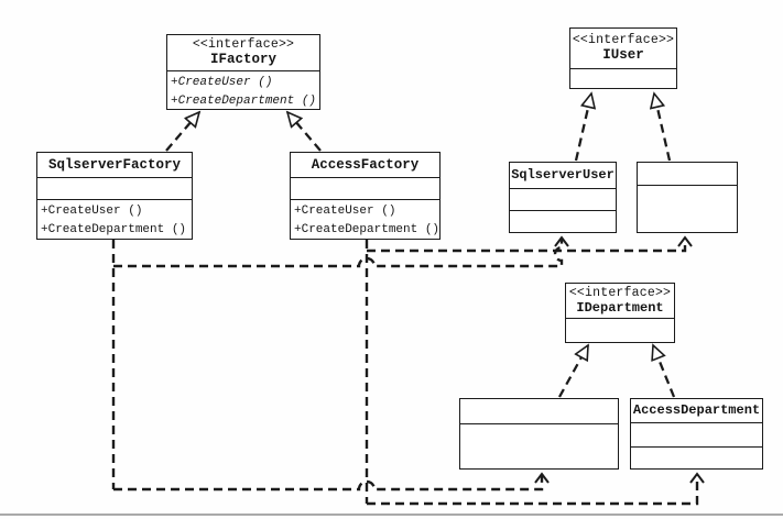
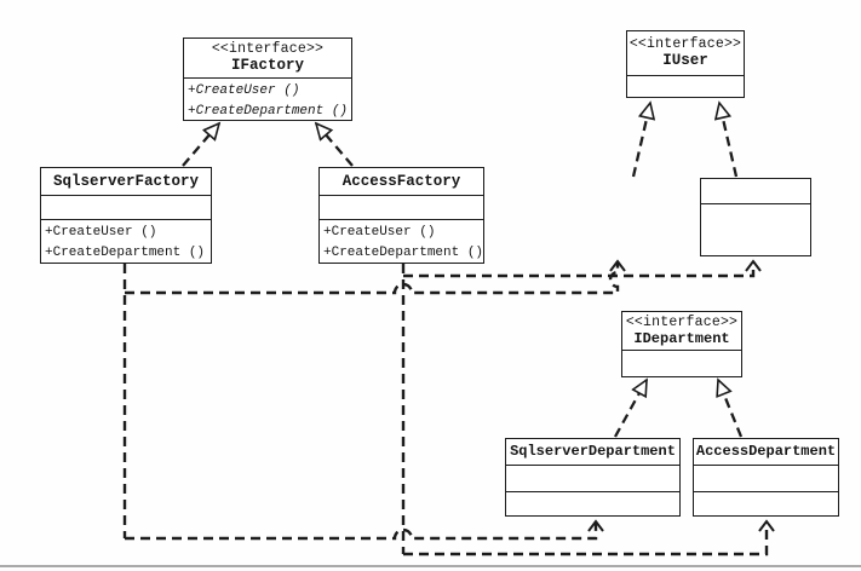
  <<interface>>
  IFactory
  +CreateUser ()
  +CreateDepartment ()
  <<interface>>
  IUser
  SqlserverFactory
  +CreateUser ()
  +CreateDepartment ()
  AccessFactory
  +CreateUser ()
  +CreateDepartment ()
- SqlserverUser
  <<interface>>
  IDepartment
+ SqlserverDepartment
  AccessDepartment
